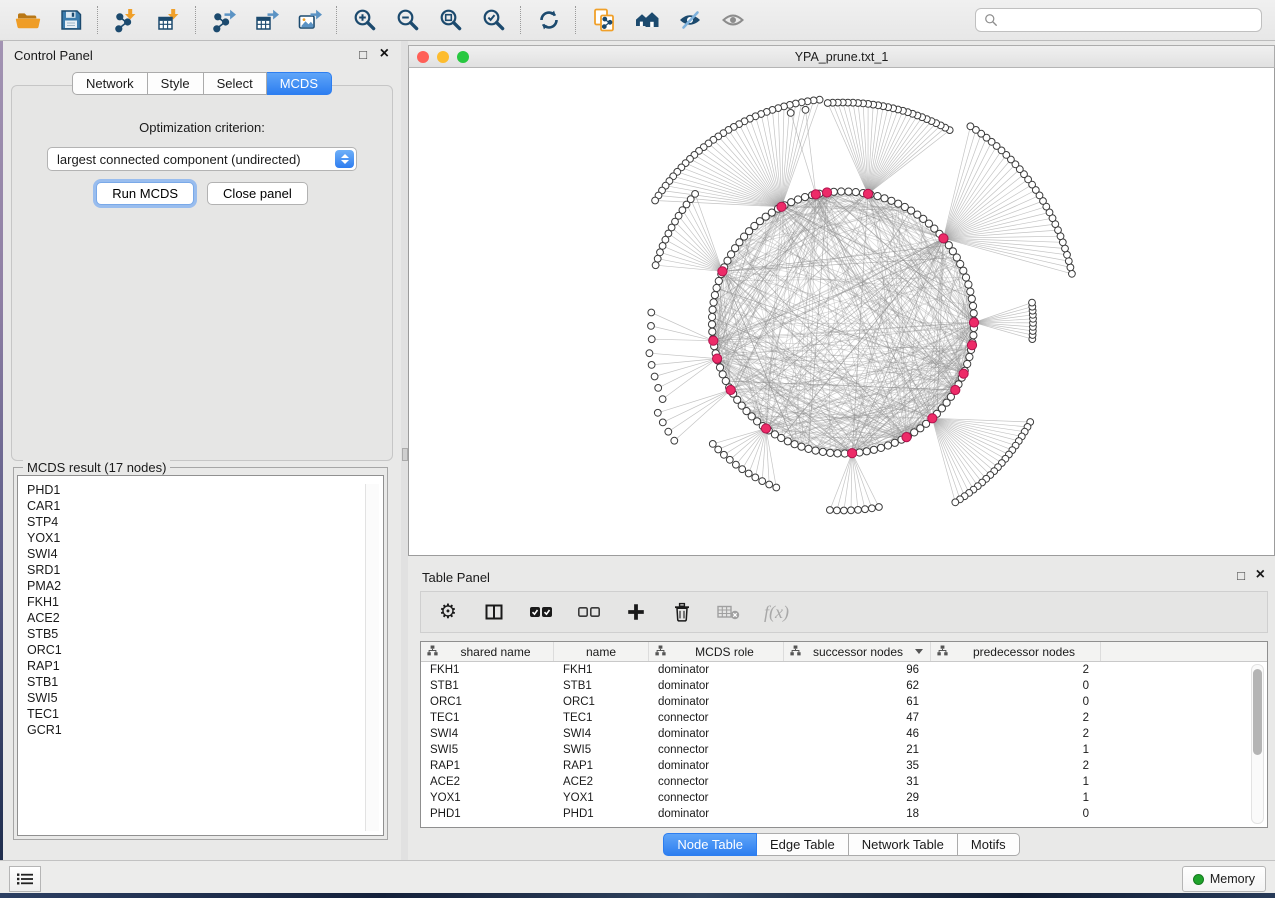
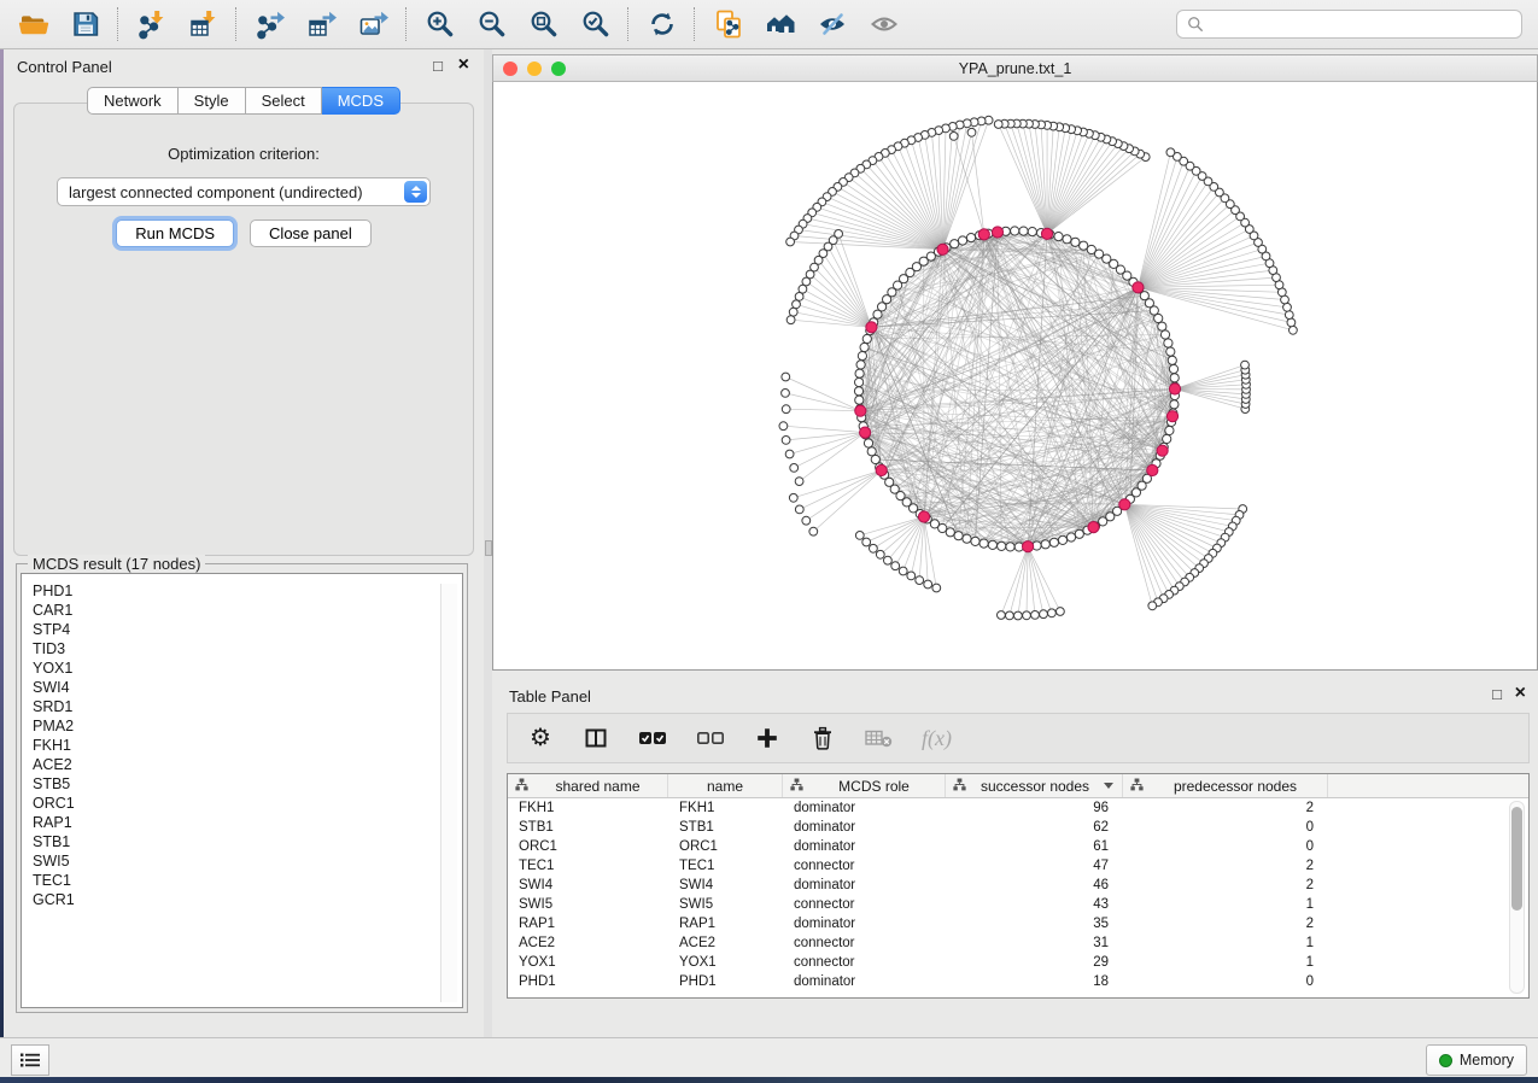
  Control Panel
  □
  ×
  Optimization criterion:
  largest connected component (undirected)
  Run MCDS
  Close panel
  Network
  Style
  Select
  MCDS
  MCDS result (17 nodes)
  PHD1
  CAR1
  STP4
+ TID3
  YOX1
  SWI4
  SRD1
  PMA2
  FKH1
  ACE2
  STB5
  ORC1
  RAP1
  STB1
  SWI5
  TEC1
  GCR1
  YPA_prune.txt_1
  Table Panel
  □
  ×
  ⚙
  f(x)
  shared name
  name
  MCDS role
  successor nodes
  predecessor nodes
  FKH1
  FKH1
  dominator
  96
  2
  STB1
  STB1
  dominator
  62
  0
  ORC1
  ORC1
  dominator
  61
  0
  TEC1
  TEC1
  connector
  47
  2
  SWI4
  SWI4
  dominator
  46
  2
  SWI5
  SWI5
  connector
- 21
+ 43
  1
  RAP1
  RAP1
  dominator
  35
  2
  ACE2
  ACE2
  connector
  31
  1
  YOX1
  YOX1
  connector
  29
  1
  PHD1
  PHD1
  dominator
  18
  0
- Node Table
- Edge Table
- Network Table
- Motifs
  Memory
